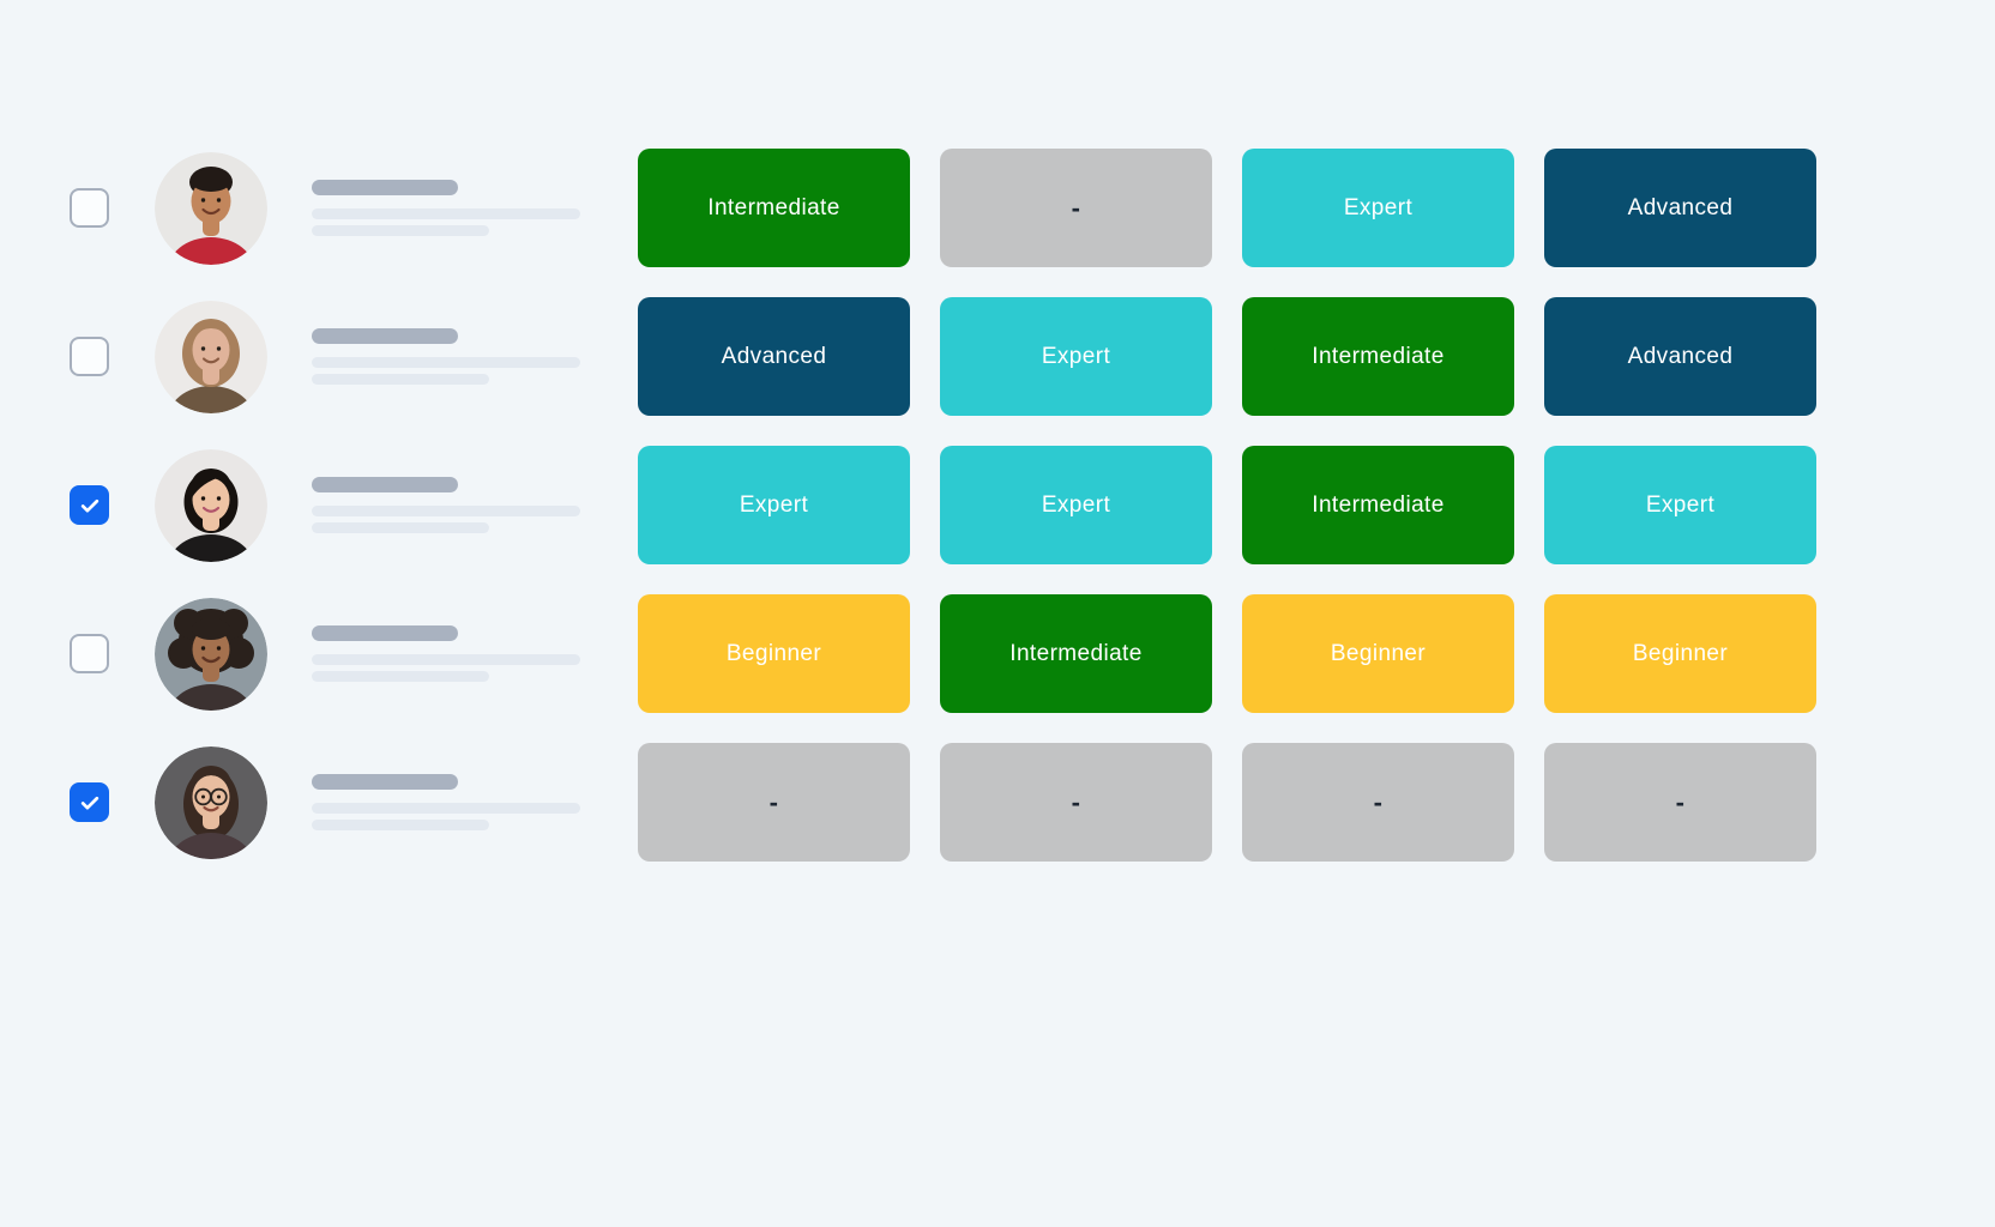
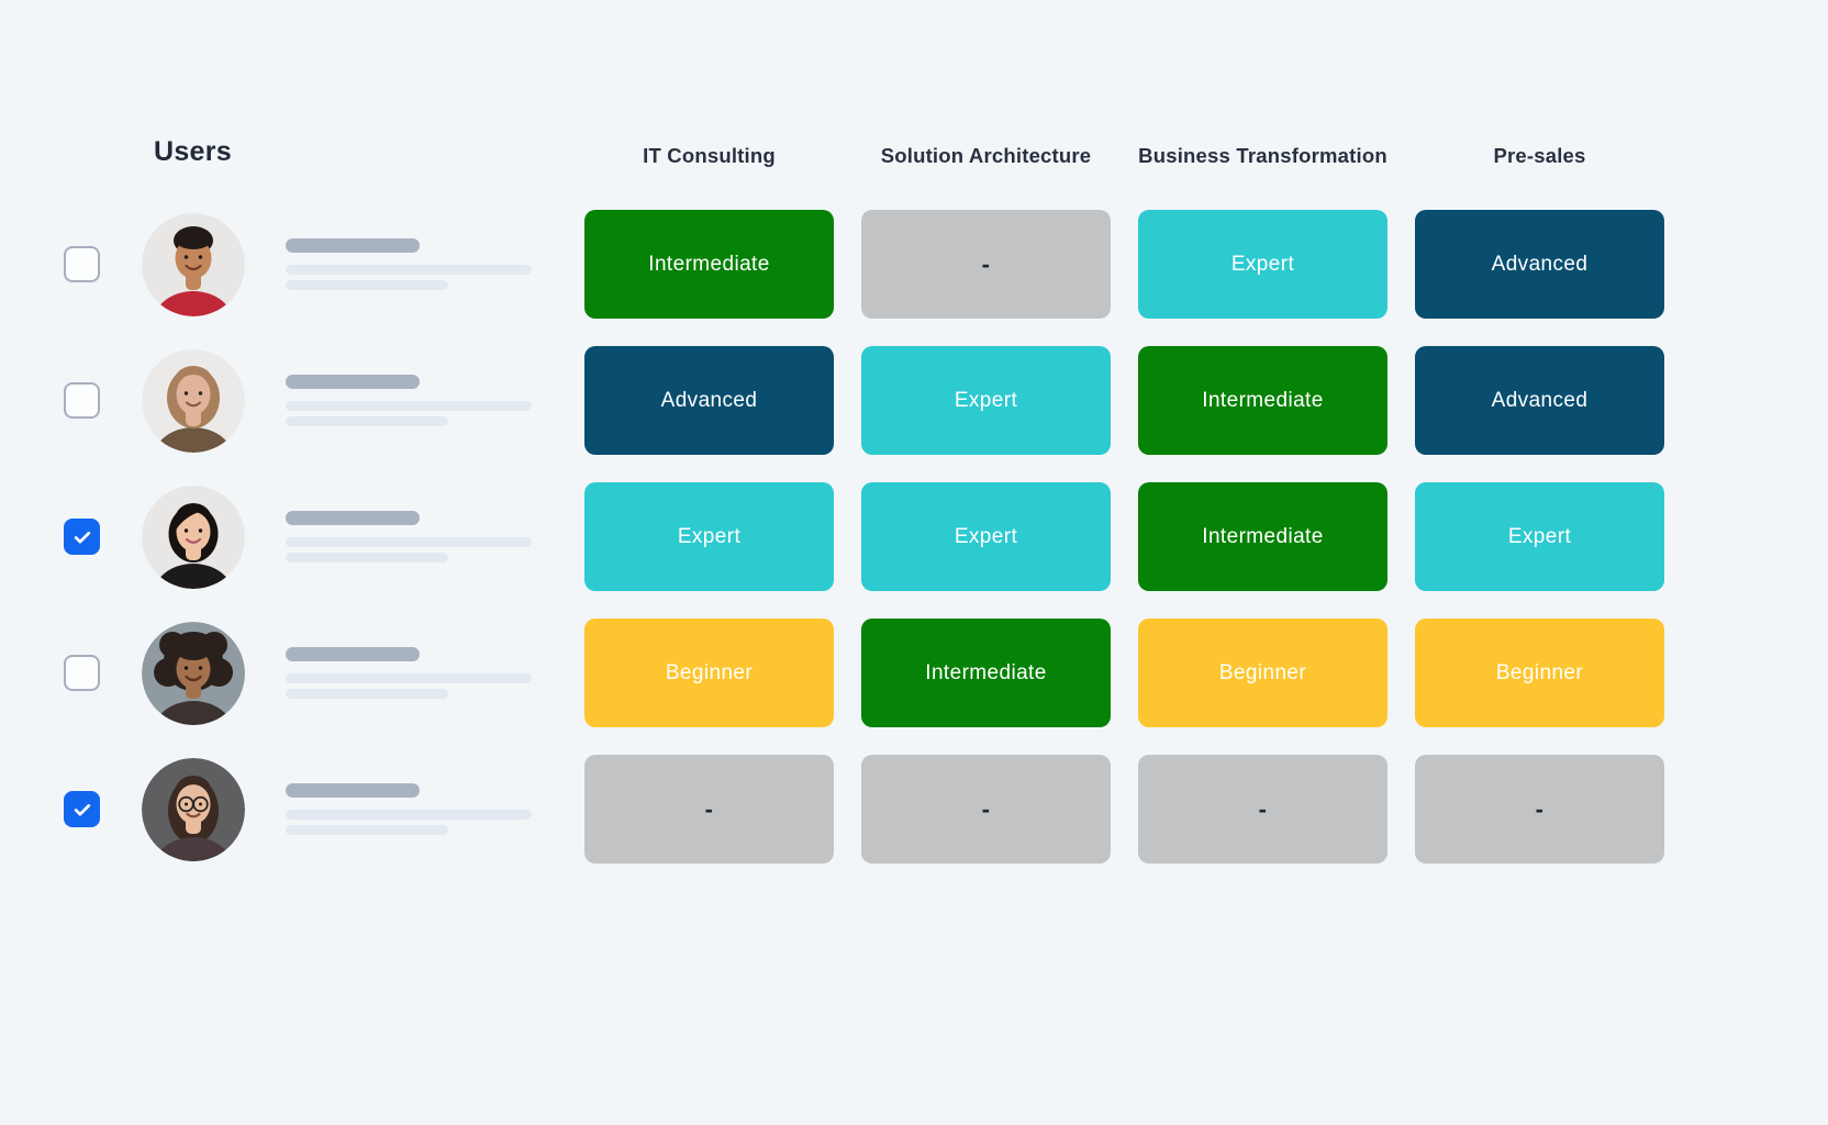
+ Users
+ IT Consulting
+ Solution Architecture
+ Business Transformation
+ Pre-sales
  Intermediate
  -
  Expert
  Advanced
  Advanced
  Expert
  Intermediate
  Advanced
  Expert
  Expert
  Intermediate
  Expert
  Beginner
  Intermediate
  Beginner
  Beginner
  -
  -
  -
  -
